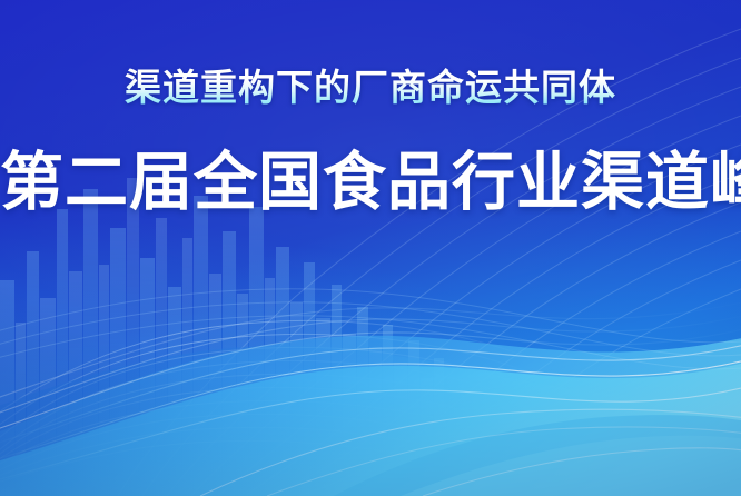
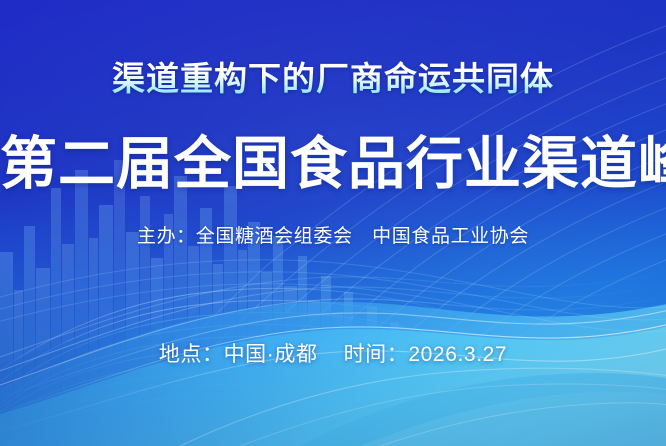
  渠道重构下的厂商命运共同体
  第二届全国食品行业渠道
+ 主办：全国糖酒会组委会 中国食品工业协会
+ 地点：中国·成都 时间：2026.3.27
